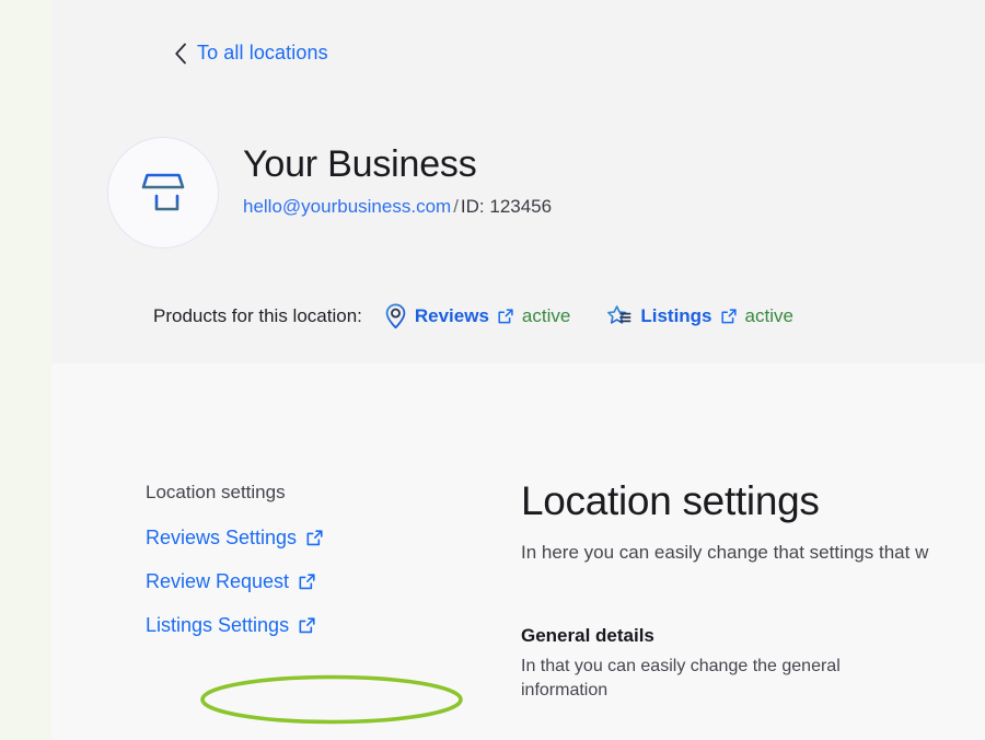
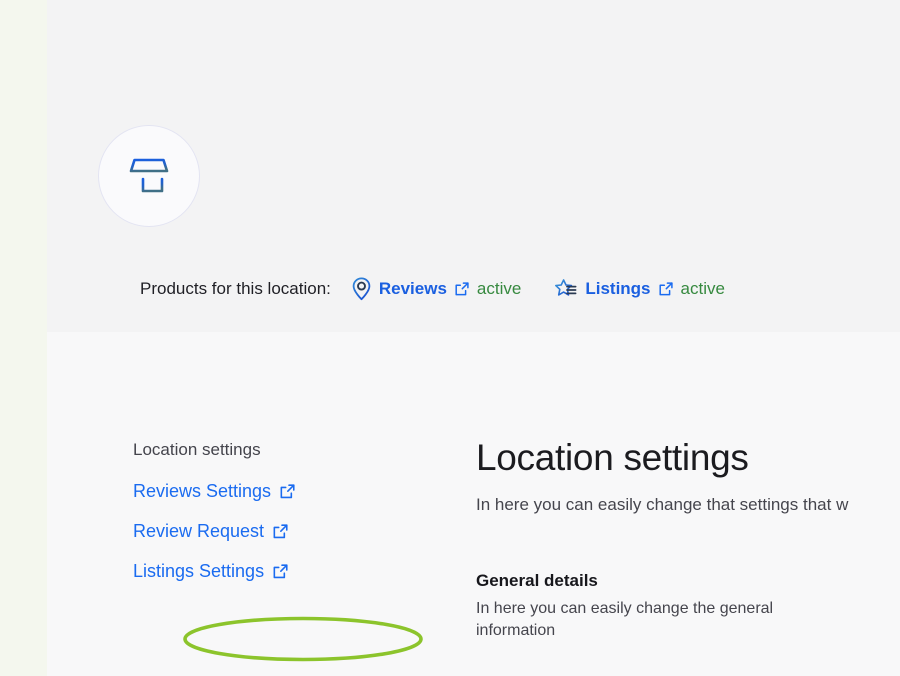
- To all locations
- Your Business
- hello@yourbusiness.com/ID: 123456
  Products for this location:
  Reviews
  active
  Listings
  active
  Location settings
  Reviews Settings
  Review Request
  Listings Settings
  Location settings
  In here you can easily change that settings that w
  General details
- In that you can easily change the general information
+ In here you can easily change the general information
